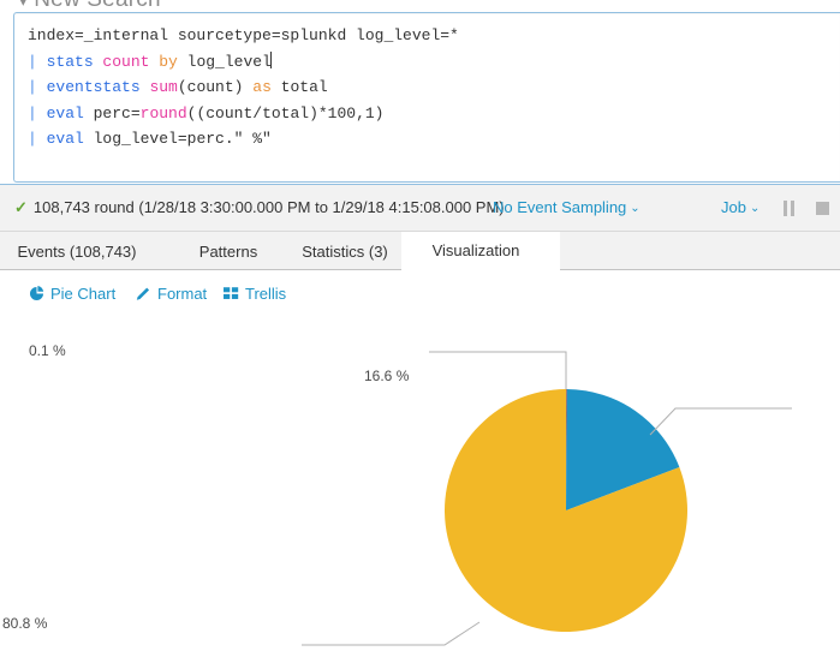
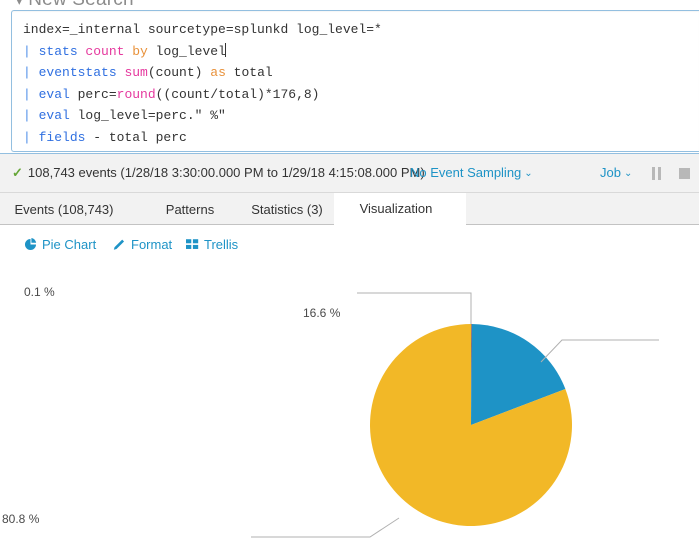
  index=_internal sourcetype=splunkd log_level=*
  | stats count by log_level
  | eventstats sum(count) as total
- | eval perc=round((count/total)*100,1)
+ | eval perc=round((count/total)*176,8)
  | eval log_level=perc." %"
+ | fields - total perc
- ✓ 108,743 round (1/28/18 3:30:00.000 PM to 1/29/18 4:15:08.000 PM)
+ ✓ 108,743 events (1/28/18 3:30:00.000 PM to 1/29/18 4:15:08.000 PM)
  No Event Sampling ⌄
  Job ⌄
  Events (108,743)
  Patterns
  Statistics (3)
  Visualization
  Pie Chart
  Format
  Trellis
  0.1 %
  16.6 %
  80.8 %
